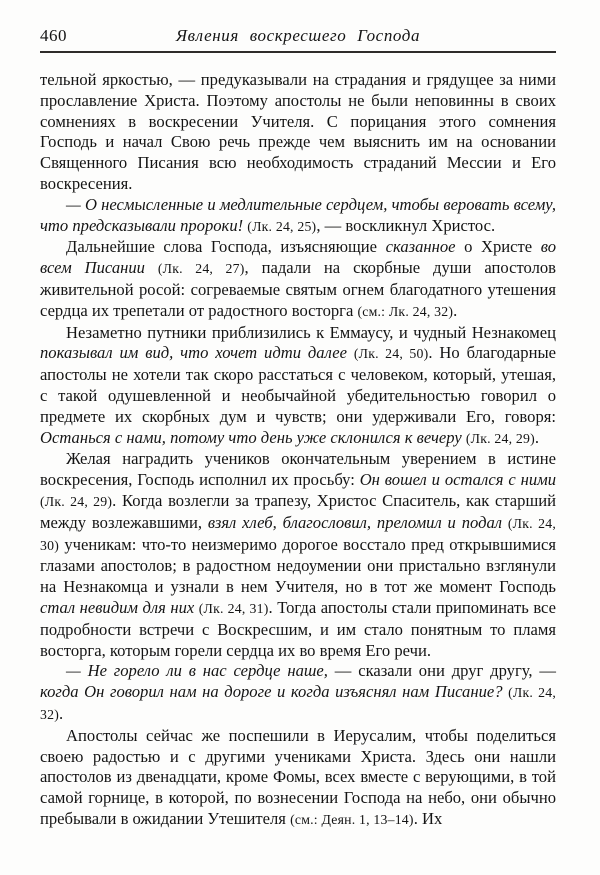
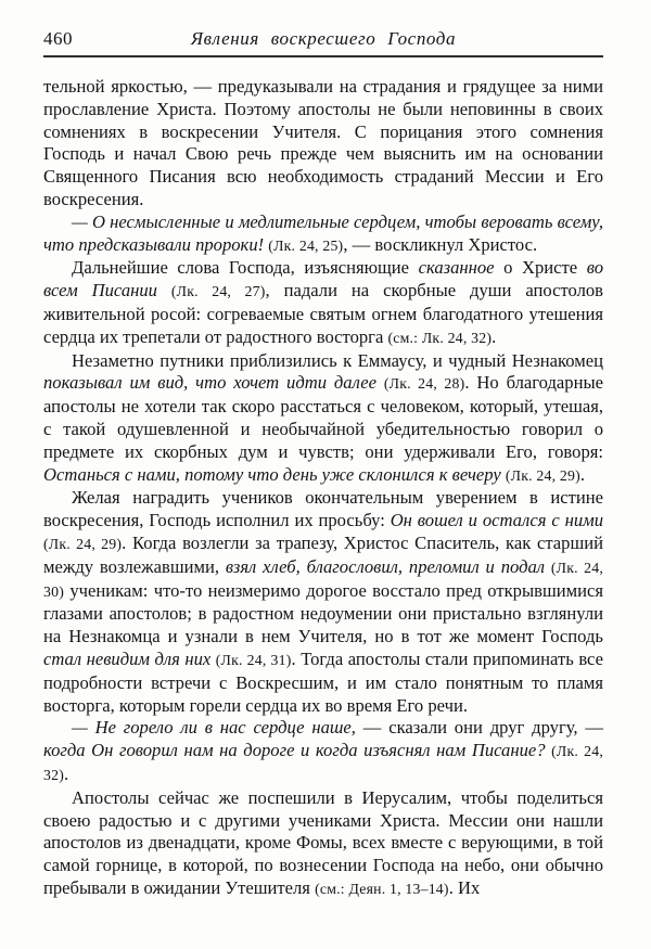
  460
  Явления воскресшего Господа
  тельной яркостью, — предуказывали на страдания и грядущее за ними прославление Христа. Поэтому апостолы не были неповинны в своих сомнениях в воскресении Учителя. С порицания этого сомнения Господь и начал Свою речь прежде чем выяснить им на основании Священного Писания всю необходимость страданий Мессии и Его воскресения.
  — О несмысленные и медлительные сердцем, чтобы веровать всему, что предсказывали пророки! (Лк. 24, 25), — воскликнул Христос.
  Дальнейшие слова Господа, изъясняющие сказанное о Христе во всем Писании (Лк. 24, 27), падали на скорбные души апостолов живительной росой: согреваемые святым огнем благодатного утешения сердца их трепетали от радостного восторга (см.: Лк. 24, 32).
- Незаметно путники приблизились к Еммаусу, и чудный Незнакомец показывал им вид, что хочет идти далее (Лк. 24, 50). Но благодарные апостолы не хотели так скоро расстаться с человеком, который, утешая, с такой одушевленной и необычайной убедительностью говорил о предмете их скорбных дум и чувств; они удерживали Его, говоря: Останься с нами, потому что день уже склонился к вечеру (Лк. 24, 29).
+ Незаметно путники приблизились к Еммаусу, и чудный Незнакомец показывал им вид, что хочет идти далее (Лк. 24, 28). Но благодарные апостолы не хотели так скоро расстаться с человеком, который, утешая, с такой одушевленной и необычайной убедительностью говорил о предмете их скорбных дум и чувств; они удерживали Его, говоря: Останься с нами, потому что день уже склонился к вечеру (Лк. 24, 29).
  Желая наградить учеников окончательным уверением в истине воскресения, Господь исполнил их просьбу: Он вошел и остался с ними (Лк. 24, 29). Когда возлегли за трапезу, Христос Спаситель, как старший между возлежавшими, взял хлеб, благословил, преломил и подал (Лк. 24, 30) ученикам: что-то неизмеримо дорогое восстало пред открывшимися глазами апостолов; в радостном недоумении они пристально взглянули на Незнакомца и узнали в нем Учителя, но в тот же момент Господь стал невидим для них (Лк. 24, 31). Тогда апостолы стали припоминать все подробности встречи с Воскресшим, и им стало понятным то пламя восторга, которым горели сердца их во время Его речи.
  — Не горело ли в нас сердце наше, — сказали они друг другу, — когда Он говорил нам на дороге и когда изъяснял нам Писание? (Лк. 24, 32).
- Апостолы сейчас же поспешили в Иерусалим, чтобы поделиться своею радостью и с другими учениками Христа. Здесь они нашли апостолов из двенадцати, кроме Фомы, всех вместе с верующими, в той самой горнице, в которой, по вознесении Господа на небо, они обычно пребывали в ожидании Утешителя (см.: Деян. 1, 13–14). Их
+ Апостолы сейчас же поспешили в Иерусалим, чтобы поделиться своею радостью и с другими учениками Христа. Мессии они нашли апостолов из двенадцати, кроме Фомы, всех вместе с верующими, в той самой горнице, в которой, по вознесении Господа на небо, они обычно пребывали в ожидании Утешителя (см.: Деян. 1, 13–14). Их
